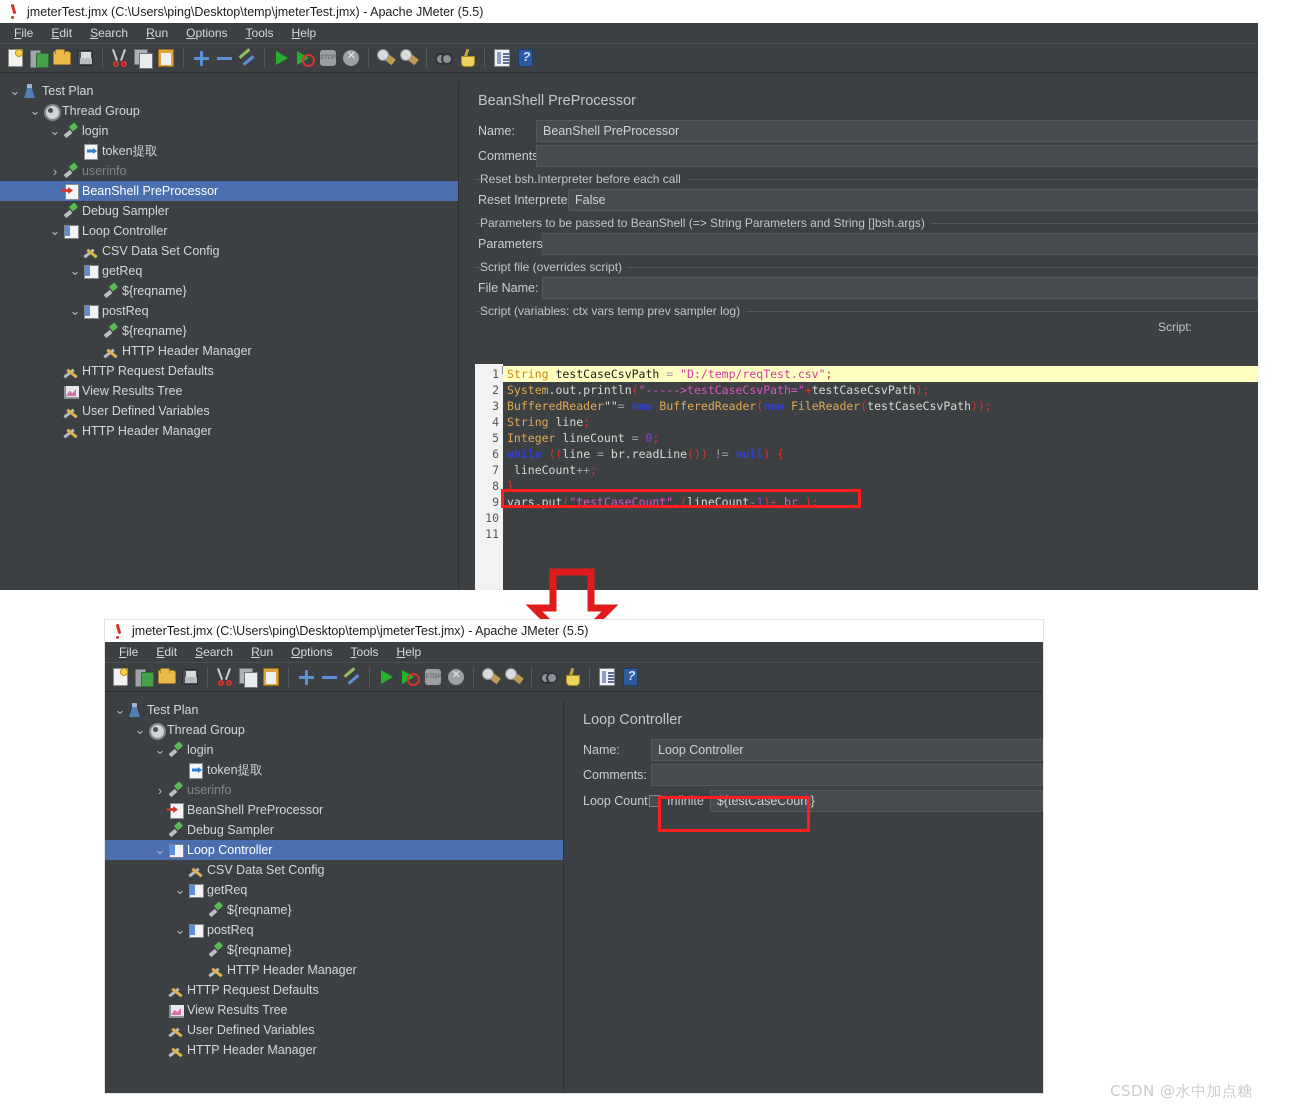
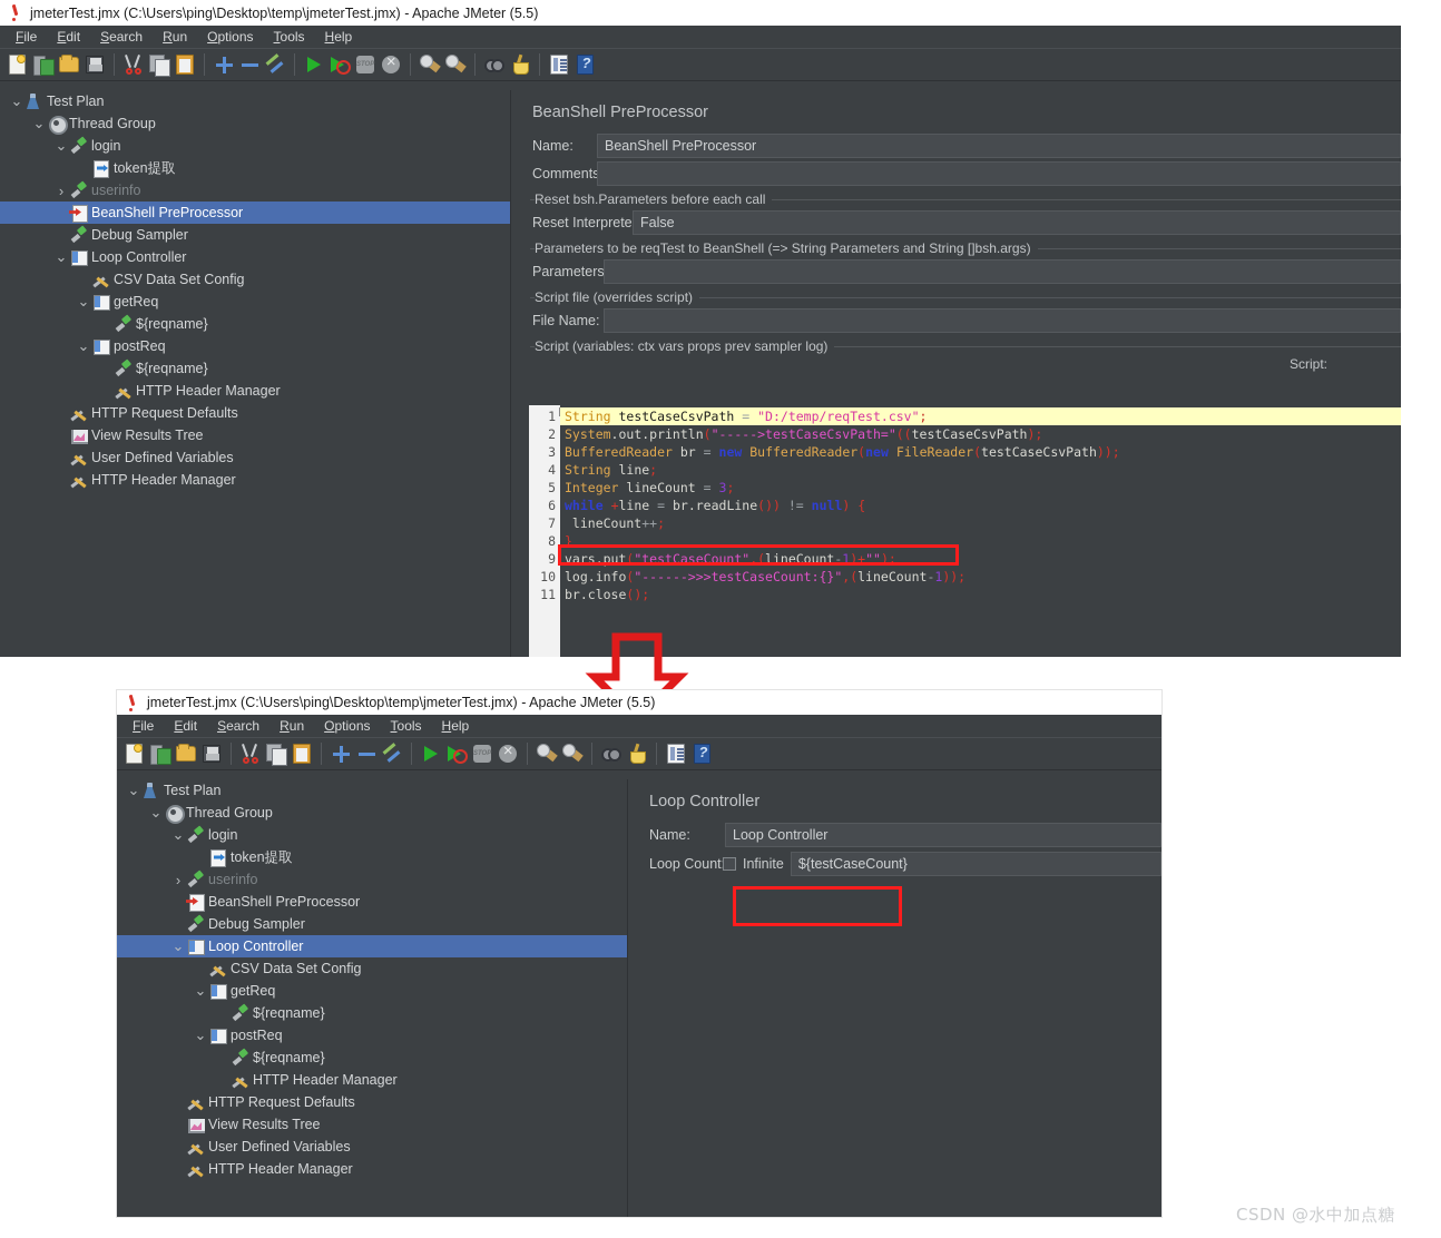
  jmeterTest.jmx (C:\Users\ping\Desktop\temp\jmeterTest.jmx) - Apache JMeter (5.5)
  File
  Edit
  Search
  Run
  Options
  Tools
  Help
  ⌄
  Test Plan
  ⌄
  Thread Group
  ⌄
  login
  token提取
  ›
  userinfo
  BeanShell PreProcessor
  Debug Sampler
  ⌄
  Loop Controller
  CSV Data Set Config
  ⌄
  getReq
  ${reqname}
  ⌄
  postReq
  ${reqname}
  HTTP Header Manager
  HTTP Request Defaults
  View Results Tree
  User Defined Variables
  HTTP Header Manager
  BeanShell PreProcessor
  Name:
  BeanShell PreProcessor
  Comment
- Reset bsh.Interpreter before each call
+ Reset bsh.Parameters before each call
  Reset Interprete
  False
- Parameters to be passed to BeanShell (=> String Parameters and String []bsh.args)
+ Parameters to be reqTest to BeanShell (=> String Parameters and String []bsh.args)
  Parameters
  Script file (overrides script)
  File Name:
- Script (variables: ctx vars temp prev sampler log)
+ Script (variables: ctx vars props prev sampler log)
  Script:
  1
  2
  3
  4
  5
  6
  7
  8
  9
  10
  11
  String testCaseCsvPath = "D:/temp/reqTest.csv";
- System.out.println("----->testCaseCsvPath="+testCaseCsvPath);
+ System.out.println("----->testCaseCsvPath="((testCaseCsvPath);
- BufferedReader""= new BufferedReader(new FileReader(testCaseCsvPath));
+ BufferedReader br = new BufferedReader(new FileReader(testCaseCsvPath));
  String line;
- Integer lineCount = 0;
+ Integer lineCount = 3;
- while ((line = br.readLine()) != null) {
+ while +line = br.readLine()) != null) {
  lineCount++;
  }
- vars.put("testCaseCount",(lineCount-1)+ br );
+ vars.put("testCaseCount",(lineCount-1)+"");
+ log.info("------>>>testCaseCount:{}",(lineCount-1));
+ br.close();
  jmeterTest.jmx (C:\Users\ping\Desktop\temp\jmeterTest.jmx) - Apache JMeter (5.5)
  File
  Edit
  Search
  Run
  Options
  Tools
  Help
  ⌄
  Test Plan
  ⌄
  Thread Group
  ⌄
  login
  token提取
  ›
  userinfo
  BeanShell PreProcessor
  Debug Sampler
  ⌄
  Loop Controller
  CSV Data Set Config
  ⌄
  getReq
  ${reqname}
  ⌄
  postReq
  ${reqname}
  HTTP Header Manager
  HTTP Request Defaults
  View Results Tree
  User Defined Variables
  HTTP Header Manager
  Loop Controller
  Name:
  Loop Controller
- Comments:
  Loop Count
  Infinite
  ${testCaseCount}
  CSDN @水中加点糖
